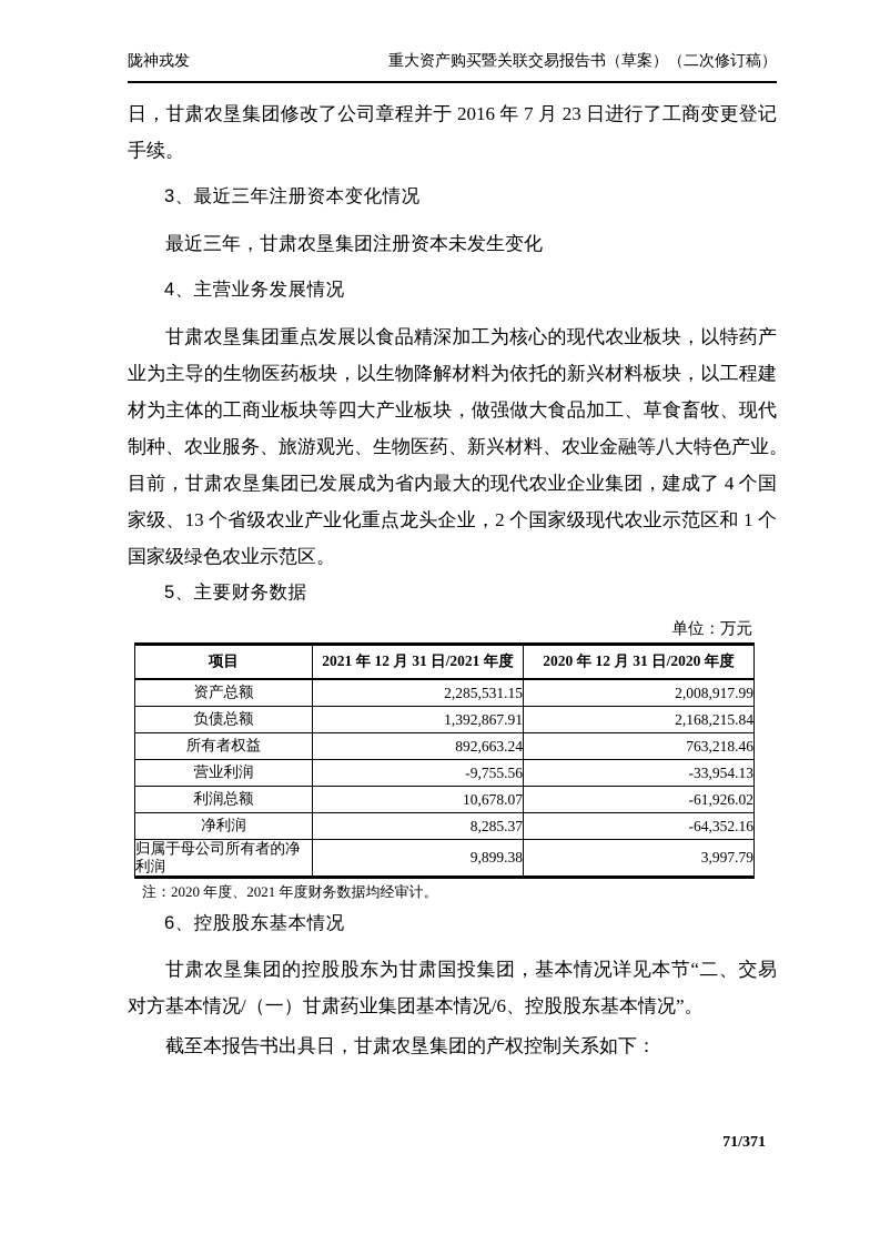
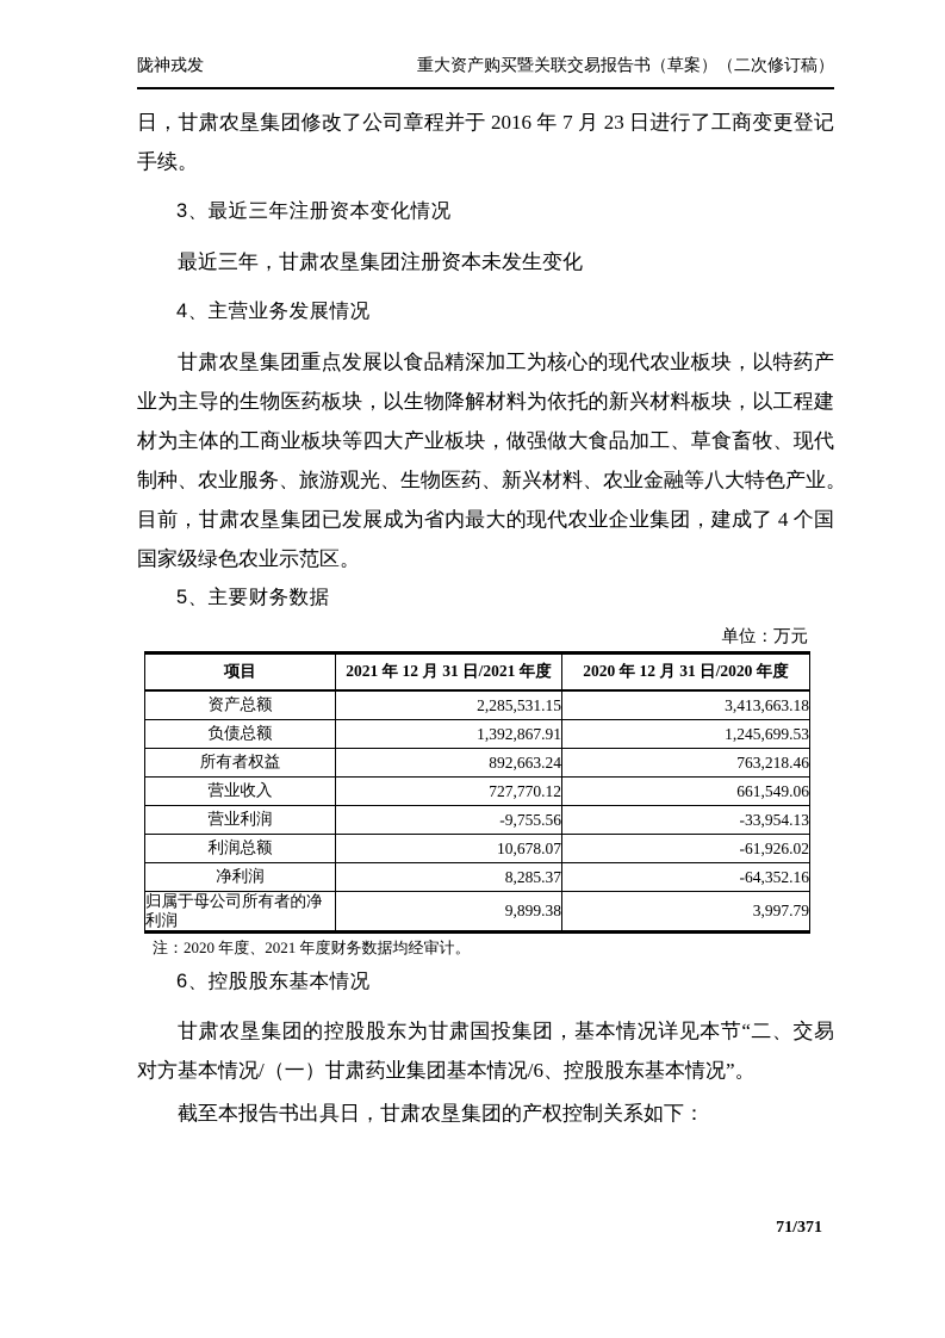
  陇神戎发
  重大资产购买暨关联交易报告书（草案）（二次修订稿）
  日，甘肃农垦集团修改了公司章程并于 2016 年 7 月 23 日进行了工商变更登记
  手续。
  3、最近三年注册资本变化情况
  最近三年，甘肃农垦集团注册资本未发生变化
  4、主营业务发展情况
  甘肃农垦集团重点发展以食品精深加工为核心的现代农业板块，以特药产
  业为主导的生物医药板块，以生物降解材料为依托的新兴材料板块，以工程建
  材为主体的工商业板块等四大产业板块，做强做大食品加工、草食畜牧、现代
  制种、农业服务、旅游观光、生物医药、新兴材料、农业金融等八大特色产业
  目前，甘肃农垦集团已发展成为省内最大的现代农业企业集团，建成了 4 个国
- 家级、13 个省级农业产业化重点龙头企业，2 个国家级现代农业示范区和 1 个
  国家级绿色农业示范区。
  5、主要财务数据
  单位：万元
  项目	2021 年 12 月 31 日/2021 年度	2020 年 12 月 31 日/2020 年度
- 资产总额	2,285,531.15	2,008,917.99
+ 资产总额	2,285,531.15	3,413,663.18
- 负债总额	1,392,867.91	2,168,215.84
+ 负债总额	1,392,867.91	1,245,699.53
  所有者权益	892,663.24	763,218.46
+ 营业收入	727,770.12	661,549.06
  营业利润	-9,755.56	-33,954.13
  利润总额	10,678.07	-61,926.02
  净利润	8,285.37	-64,352.16
  归属于母公司所有者的净利润	9,899.38	3,997.79
  注：2020 年度、2021 年度财务数据均经审计。
  6、控股股东基本情况
  甘肃农垦集团的控股股东为甘肃国投集团，基本情况详见本节“二、交易
  对方基本情况/（一）甘肃药业集团基本情况/6、控股股东基本情况”。
  截至本报告书出具日，甘肃农垦集团的产权控制关系如下：
  71/371
